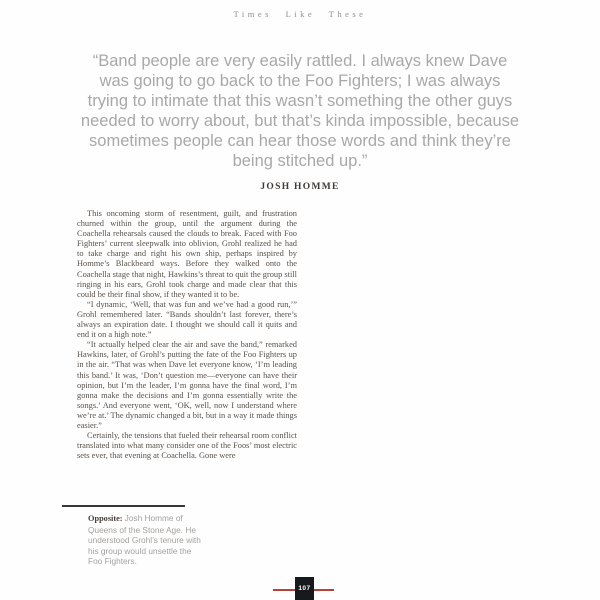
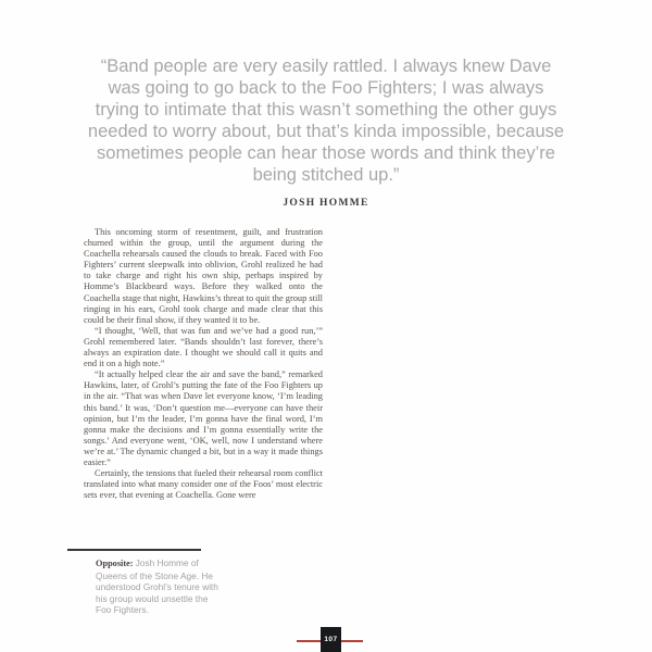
- Times Like These
  “Band people are very easily rattled. I always knew Dave
  was going to go back to the Foo Fighters; I was always
  trying to intimate that this wasn’t something the other guys
  needed to worry about, but that’s kinda impossible, because
  sometimes people can hear those words and think they’re
  being stitched up.”
  JOSH HOMME
  This oncoming storm of resentment, guilt, and frustration churned within the group, until the argument during the Coachella rehearsals caused the clouds to break. Faced with Foo Fighters’ current sleepwalk into oblivion, Grohl realized he had to take charge and right his own ship, perhaps inspired by Homme’s Blackbeard ways. Before they walked onto the Coachella stage that night, Hawkins’s threat to quit the group still ringing in his ears, Grohl took charge and made clear that this could be their final show, if they wanted it to be.
- “I dynamic, ‘Well, that was fun and we’ve had a good run,’” Grohl remembered later. “Bands shouldn’t last forever, there’s always an expiration date. I thought we should call it quits and end it on a high note.”
+ “I thought, ‘Well, that was fun and we’ve had a good run,’” Grohl remembered later. “Bands shouldn’t last forever, there’s always an expiration date. I thought we should call it quits and end it on a high note.”
  “It actually helped clear the air and save the band,” remarked Hawkins, later, of Grohl’s putting the fate of the Foo Fighters up in the air. “That was when Dave let everyone know, ‘I’m leading this band.’ It was, ‘Don’t question me—everyone can have their opinion, but I’m the leader, I’m gonna have the final word, I’m gonna make the decisions and I’m gonna essentially write the songs.’ And everyone went, ‘OK, well, now I understand where we’re at.’ The dynamic changed a bit, but in a way it made things easier.”
  Certainly, the tensions that fueled their rehearsal room conflict translated into what many consider one of the Foos’ most electric sets ever, that evening at Coachella. Gone were
  Opposite: Josh Homme of Queens of the Stone Age. He understood Grohl’s tenure with his group would unsettle the Foo Fighters.
